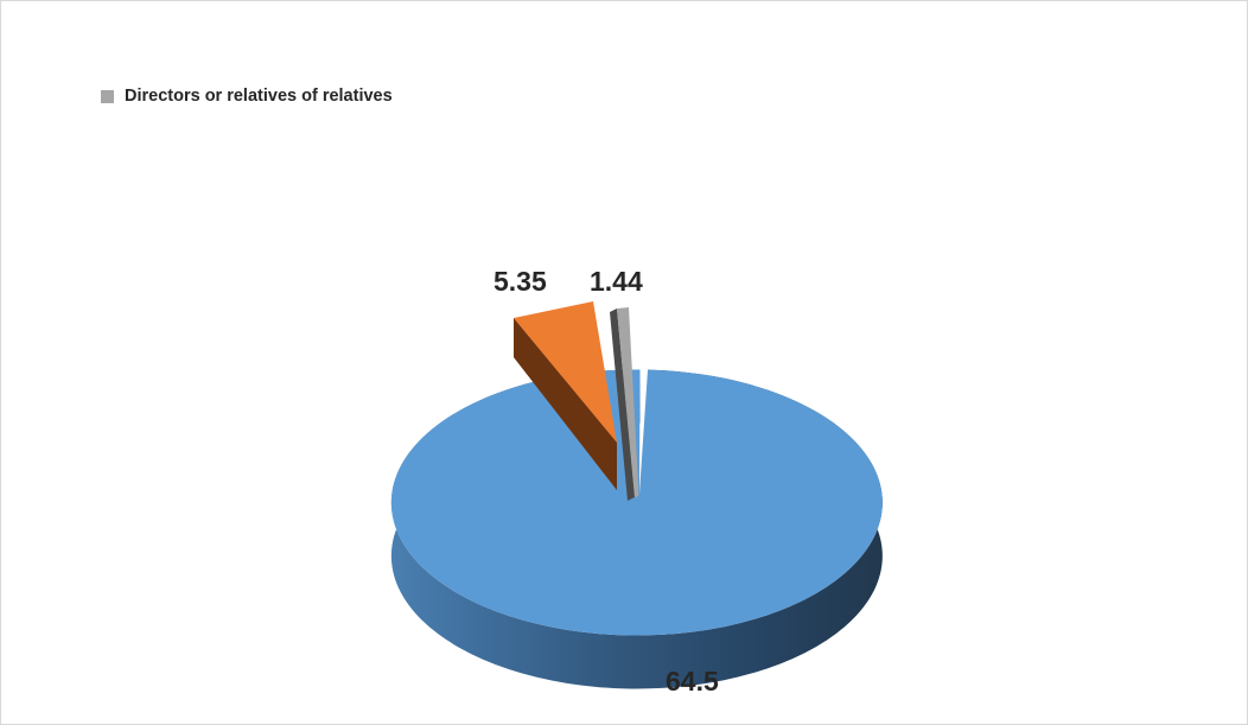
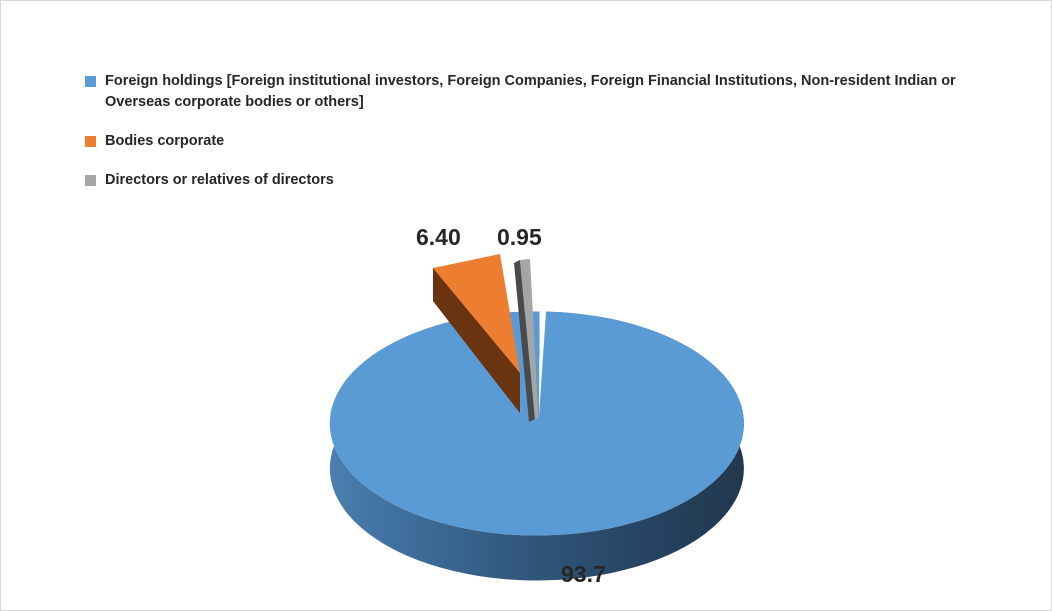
+ Foreign holdings [Foreign institutional investors, Foreign Companies, Foreign Financial Institutions, Non-resident Indian or Overseas corporate bodies or others]
+ Bodies corporate
- Directors or relatives of relatives
+ Directors or relatives of directors
- 64.5
+ 93.7
- 5.35
+ 6.40
- 1.44
+ 0.95
